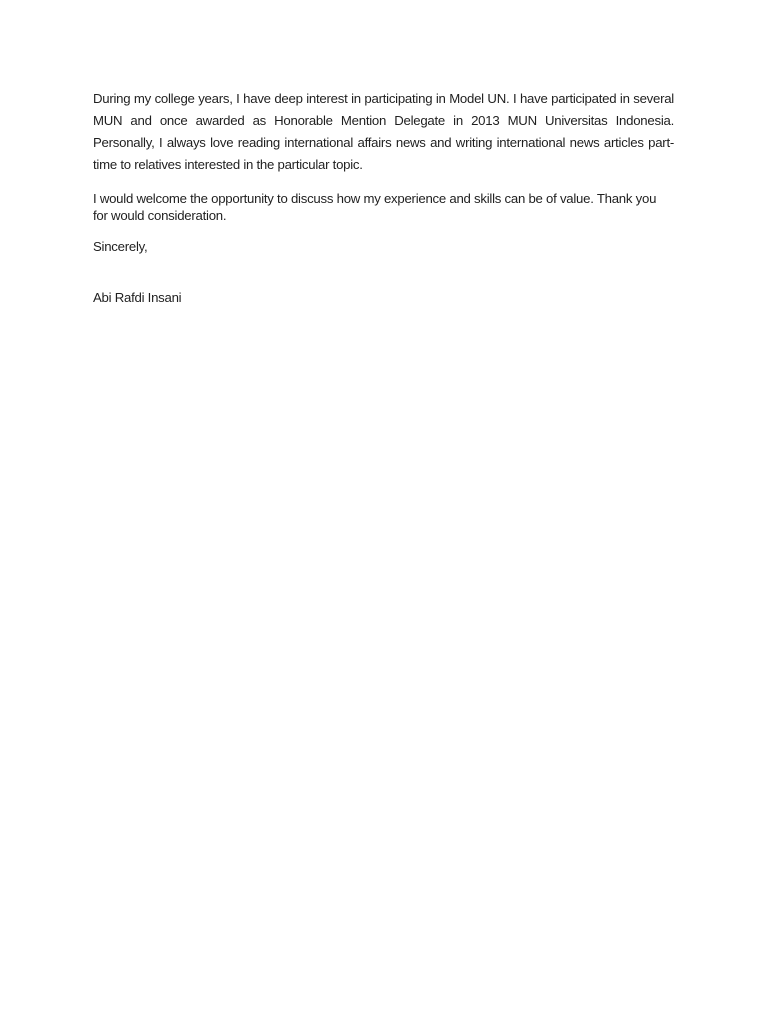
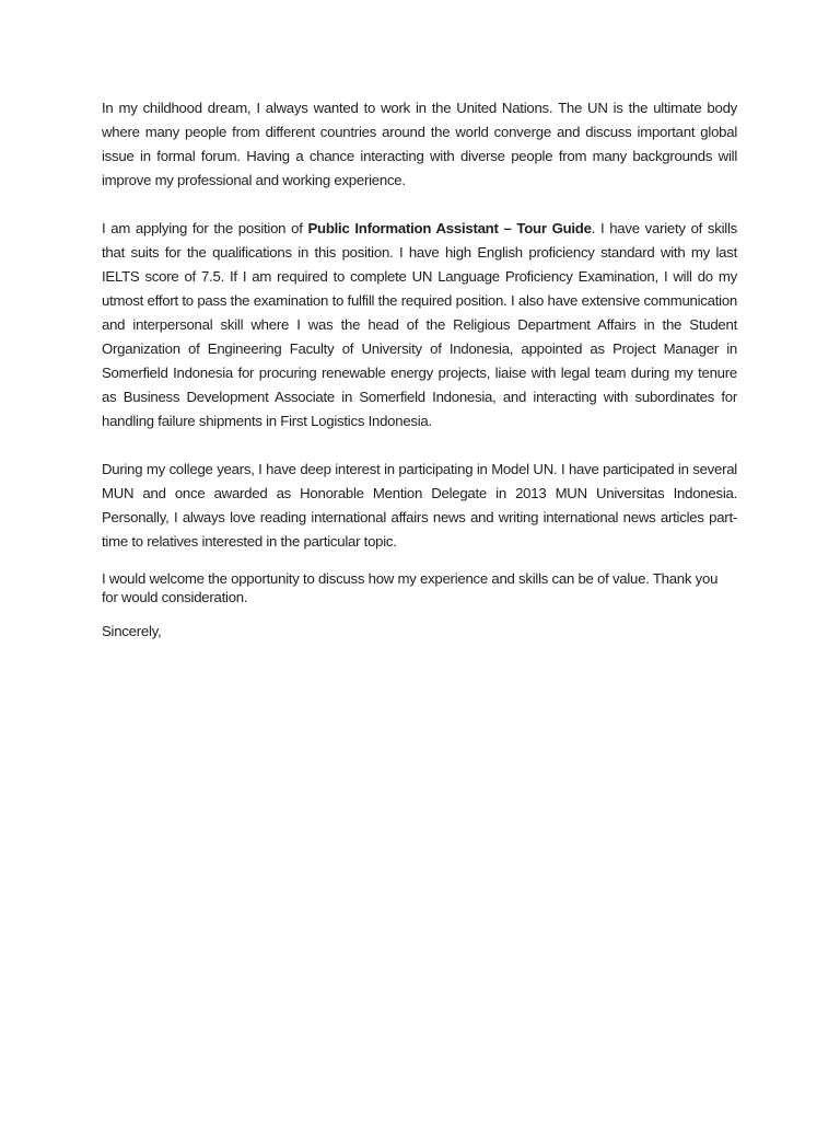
+ In my childhood dream, I always wanted to work in the United Nations. The UN is the ultimate body where many people from different countries around the world converge and discuss important global issue in formal forum. Having a chance interacting with diverse people from many backgrounds will improve my professional and working experience.
+ I am applying for the position of Public Information Assistant – Tour Guide. I have variety of skills that suits for the qualifications in this position. I have high English proficiency standard with my last IELTS score of 7.5. If I am required to complete UN Language Proficiency Examination, I will do my utmost effort to pass the examination to fulfill the required position. I also have extensive communication and interpersonal skill where I was the head of the Religious Department Affairs in the Student Organization of Engineering Faculty of University of Indonesia, appointed as Project Manager in Somerfield Indonesia for procuring renewable energy projects, liaise with legal team during my tenure as Business Development Associate in Somerfield Indonesia, and interacting with subordinates for handling failure shipments in First Logistics Indonesia.
  During my college years, I have deep interest in participating in Model UN. I have participated in several MUN and once awarded as Honorable Mention Delegate in 2013 MUN Universitas Indonesia. Personally, I always love reading international affairs news and writing international news articles part-time to relatives interested in the particular topic.
  I would welcome the opportunity to discuss how my experience and skills can be of value. Thank you for would consideration.
  Sincerely,
- Abi Rafdi Insani
